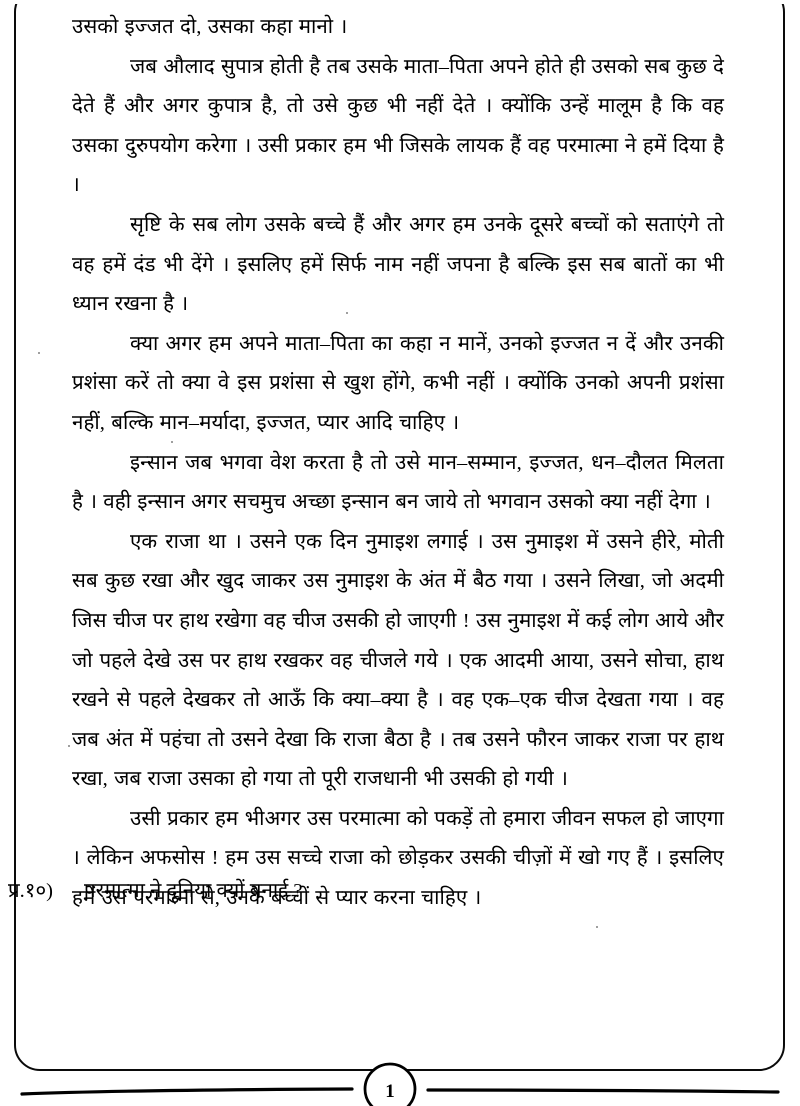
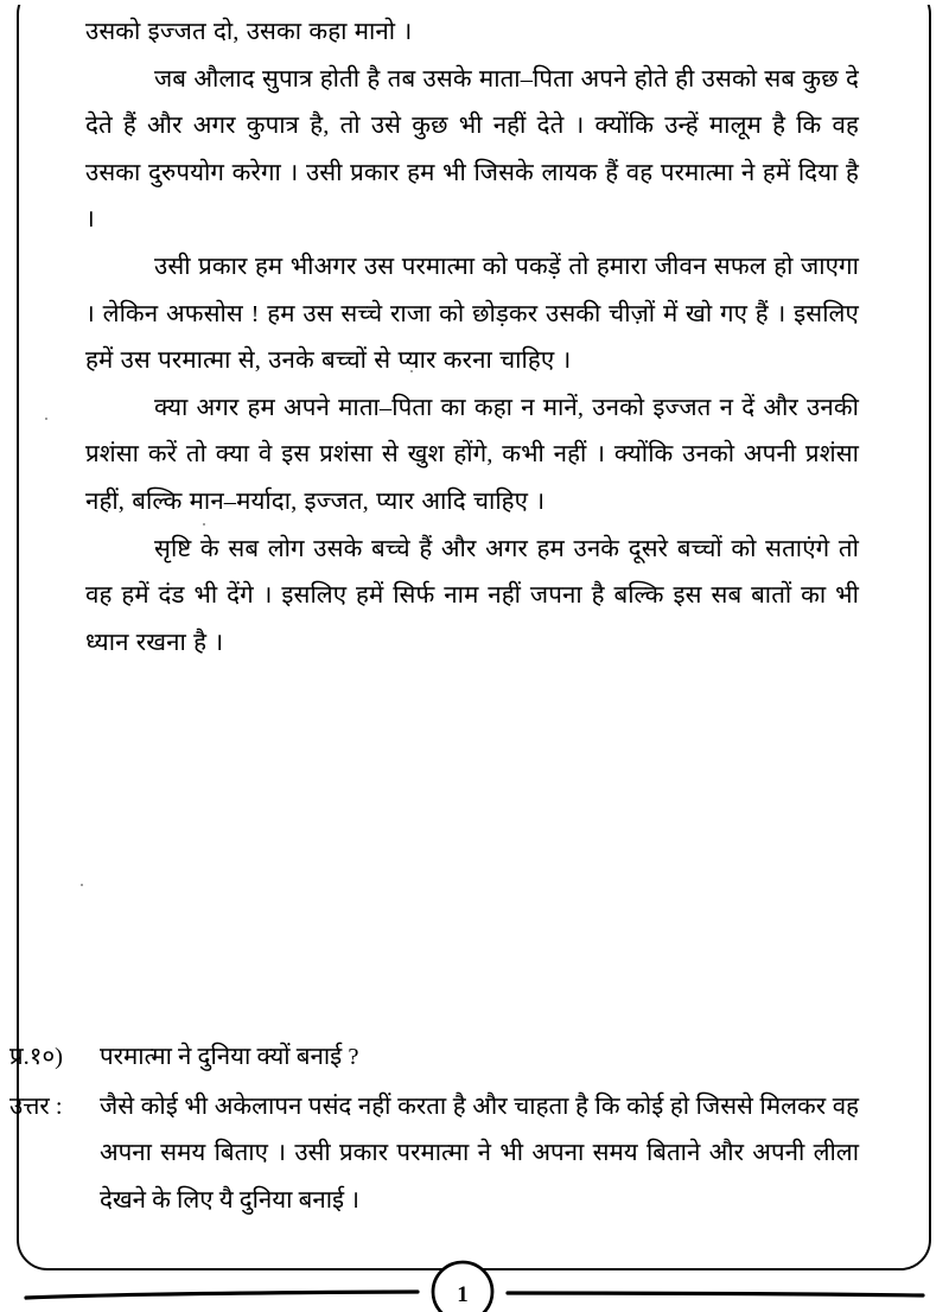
  उसको इज्जत दो, उसका कहा मानो ।
  जब औलाद सुपात्र होती है तब उसके माता–पिता अपने होते ही उसको सब कुछ दे देते हैं और अगर कुपात्र है, तो उसे कुछ भी नहीं देते । क्योंकि उन्हें मालूम है कि वह उसका दुरुपयोग करेगा । उसी प्रकार हम भी जिसके लायक हैं वह परमात्मा ने हमें दिया है ।
- सृष्टि के सब लोग उसके बच्चे हैं और अगर हम उनके दूसरे बच्चों को सताएंगे तो वह हमें दंड भी देंगे । इसलिए हमें सिर्फ नाम नहीं जपना है बल्कि इस सब बातों का भी ध्यान रखना है ।
+ उसी प्रकार हम भीअगर उस परमात्मा को पकड़ें तो हमारा जीवन सफल हो जाएगा । लेकिन अफसोस ! हम उस सच्चे राजा को छोड़कर उसकी चीज़ों में खो गए हैं । इसलिए हमें उस परमात्मा से, उनके बच्चों से प्यार करना चाहिए ।
  क्या अगर हम अपने माता–पिता का कहा न मानें, उनको इज्जत न दें और उनकी प्रशंसा करें तो क्या वे इस प्रशंसा से खुश होंगे, कभी नहीं । क्योंकि उनको अपनी प्रशंसा नहीं, बल्कि मान–मर्यादा, इज्जत, प्यार आदि चाहिए ।
- इन्सान जब भगवा वेश करता है तो उसे मान–सम्मान, इज्जत, धन–दौलत मिलता है । वही इन्सान अगर सचमुच अच्छा इन्सान बन जाये तो भगवान उसको क्या नहीं देगा ।
- एक राजा था । उसने एक दिन नुमाइश लगाई । उस नुमाइश में उसने हीरे, मोती सब कुछ रखा और खुद जाकर उस नुमाइश के अंत में बैठ गया । उसने लिखा, जो अदमी जिस चीज पर हाथ रखेगा वह चीज उसकी हो जाएगी ! उस नुमाइश में कई लोग आये और जो पहले देखे उस पर हाथ रखकर वह चीजले गये । एक आदमी आया, उसने सोचा, हाथ रखने से पहले देखकर तो आऊँ कि क्या–क्या है । वह एक–एक चीज देखता गया । वह जब अंत में पहंचा तो उसने देखा कि राजा बैठा है । तब उसने फौरन जाकर राजा पर हाथ रखा, जब राजा उसका हो गया तो पूरी राजधानी भी उसकी हो गयी ।
- उसी प्रकार हम भीअगर उस परमात्मा को पकड़ें तो हमारा जीवन सफल हो जाएगा । लेकिन अफसोस ! हम उस सच्चे राजा को छोड़कर उसकी चीज़ों में खो गए हैं । इसलिए हमें उस परमात्मा से, उनके बच्चों से प्यार करना चाहिए ।
+ सृष्टि के सब लोग उसके बच्चे हैं और अगर हम उनके दूसरे बच्चों को सताएंगे तो वह हमें दंड भी देंगे । इसलिए हमें सिर्फ नाम नहीं जपना है बल्कि इस सब बातों का भी ध्यान रखना है ।
  प्र.१०)
  परमात्मा ने दुनिया क्यों बनाई ?
+ उत्तर :
+ जैसे कोई भी अकेलापन पसंद नहीं करता है और चाहता है कि कोई हो जिससे मिलकर वह अपना समय बिताए । उसी प्रकार परमात्मा ने भी अपना समय बिताने और अपनी लीला देखने के लिए यै दुनिया बनाई ।
  1
